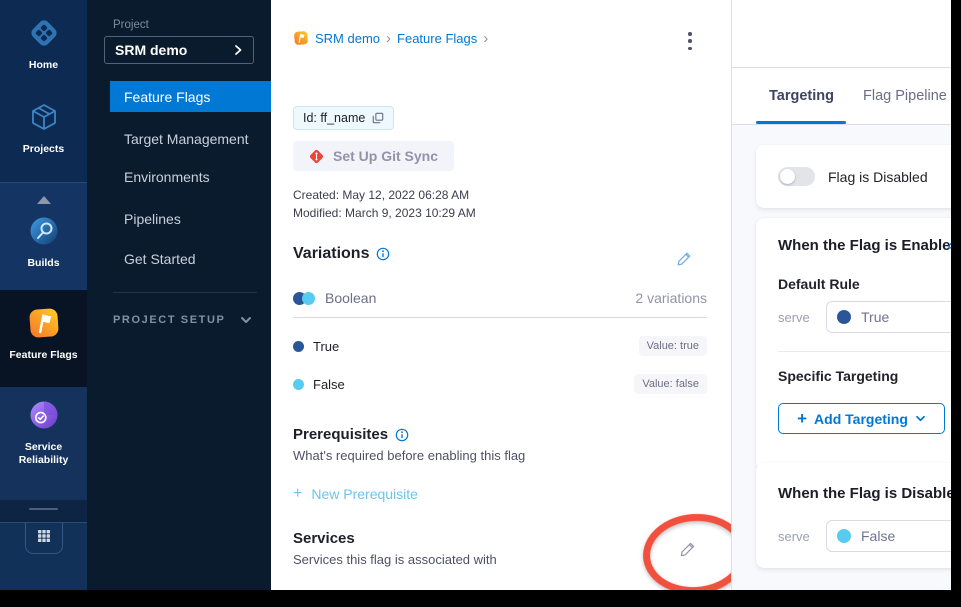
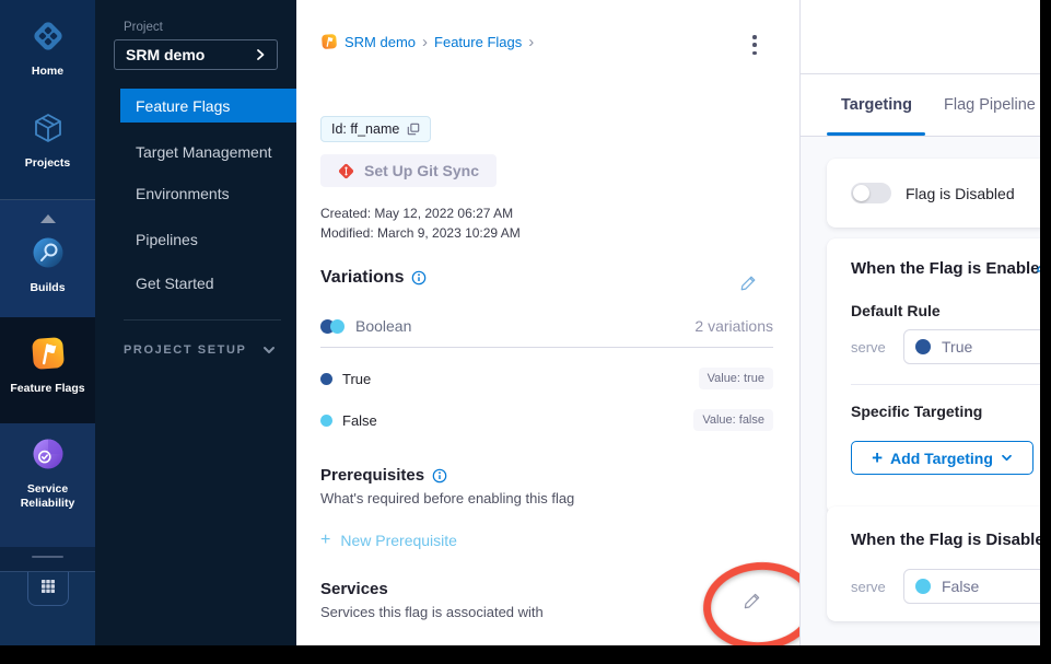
  Home
  Projects
  Builds
  Feature Flags
  Service Reliability
  Project
  SRM demo
  Feature Flags
  Target Management
  Environments
  Pipelines
  Get Started
  PROJECT SETUP
  SRM demo
  ›
  Feature Flags
  ›
  Id: ff_name
  Set Up Git Sync
- Created: May 12, 2022 06:28 AM
+ Created: May 12, 2022 06:27 AM
  Modified: March 9, 2023 10:29 AM
  Variations
  Boolean
  2 variations
  True
  Value: true
  False
  Value: false
  Prerequisites
  What's required before enabling this flag
  +
  New Prerequisite
  Services
  Services this flag is associated with
  Targeting
  Flag Pipeline
  Flag is Disabled
  When the Flag is Enable
  Default Rule
  serve
  True
  Specific Targeting
  +
  Add Targeting
  When the Flag is Disable
  serve
  False
